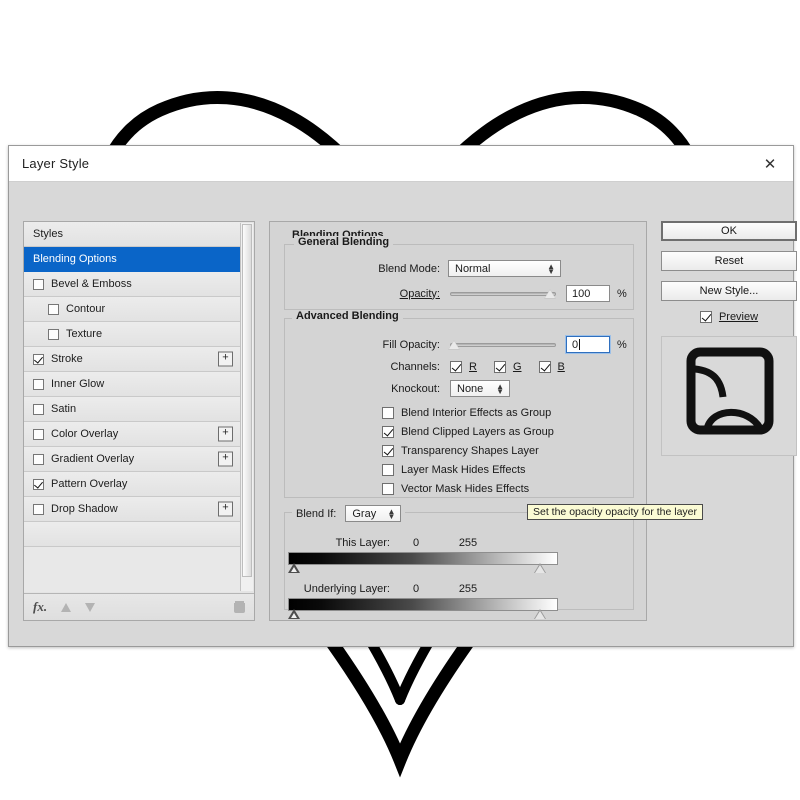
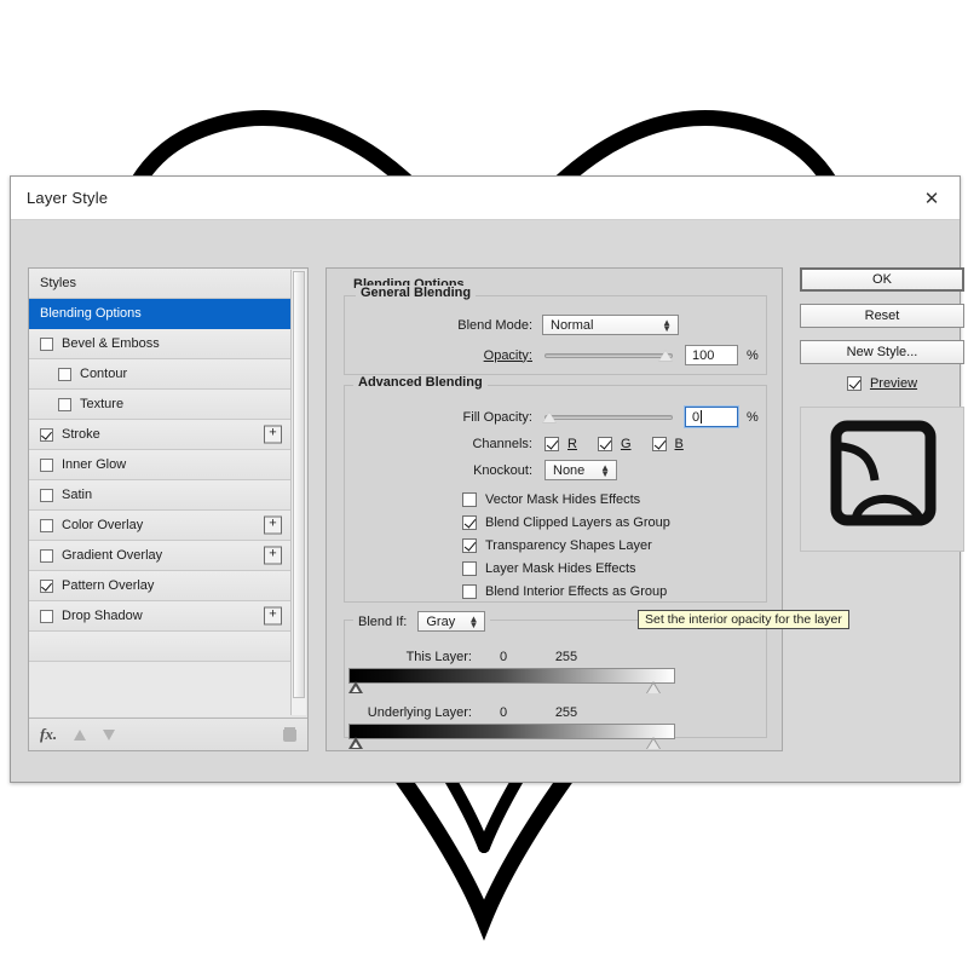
  Layer Style
  ✕
  Styles
  Blending Options
  Bevel & Emboss
  Contour
  Texture
  Stroke
  +
  Inner Glow
  Satin
  Color Overlay
  +
  Gradient Overlay
  +
  Pattern Overlay
  Drop Shadow
  +
  fx.
  Blending Options
  General Blending
  Blend Mode:
  Normal
  ▲
  ▼
  Opacity:
  100
  %
  Advanced Blending
  Fill Opacity:
  0
  %
  Channels:
  R
  G
  B
  Knockout:
  None
  ▲
  ▼
- Blend Interior Effects as Group
+ Vector Mask Hides Effects
  Blend Clipped Layers as Group
  Transparency Shapes Layer
  Layer Mask Hides Effects
- Vector Mask Hides Effects
+ Blend Interior Effects as Group
  Blend If:
  Gray
  ▲
  ▼
  This Layer:
  0
  255
  Underlying Layer:
  0
  255
  OK
  Reset
  New Style...
  Preview
- Set the opacity opacity for the layer
+ Set the interior opacity for the layer
